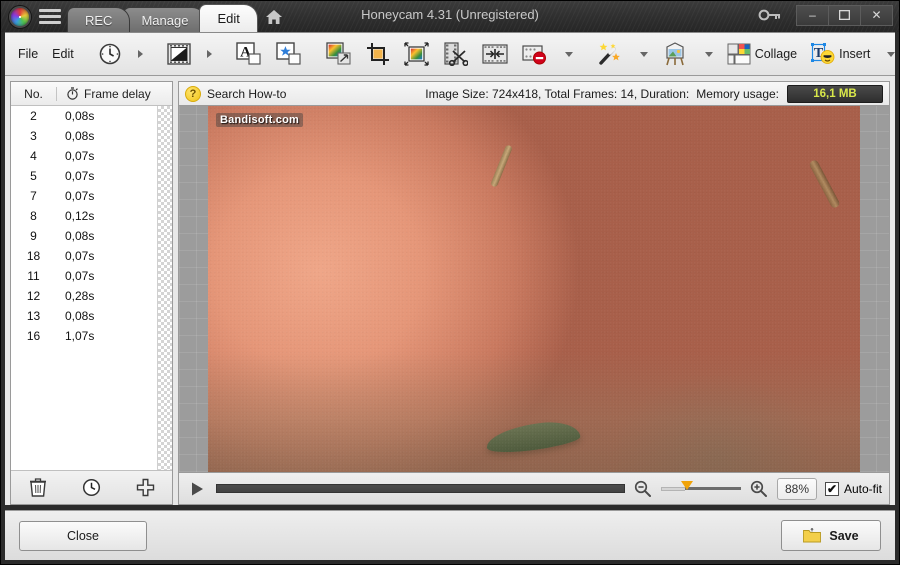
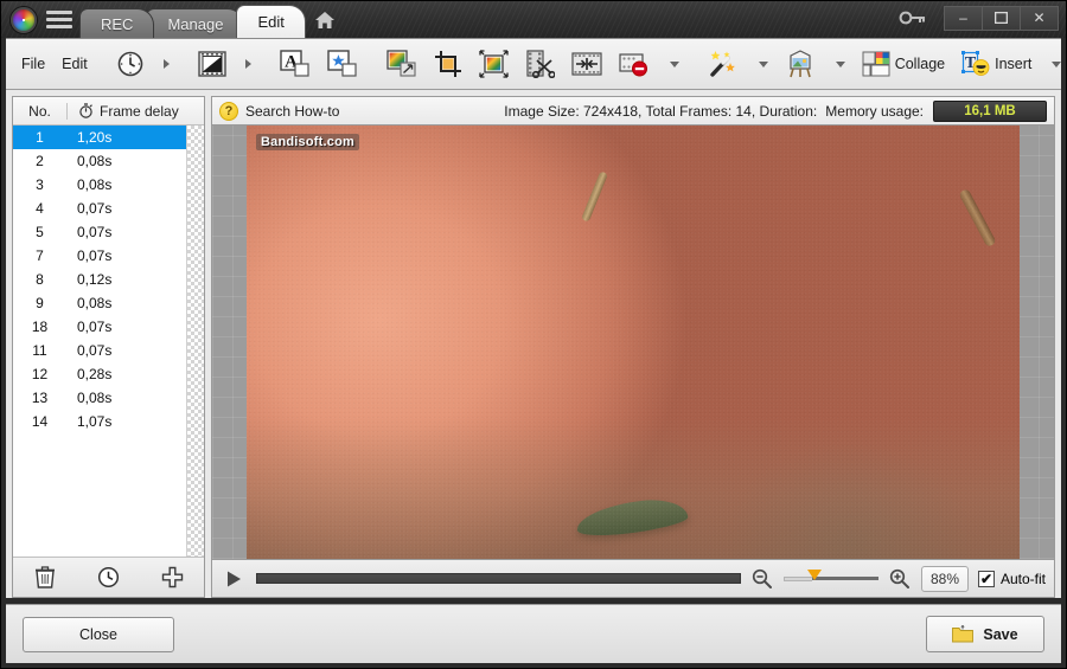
  REC
  Manage
  Edit
- Honeycam 4.31 (Unregistered)
  –
  ✕
  File
  Edit
  A
  Collage
  T
  Insert
  No.
  Frame delay
+ 1
+ 1,20s
  2
  0,08s
  3
  0,08s
  4
  0,07s
  5
  0,07s
  7
  0,07s
  8
  0,12s
  9
  0,08s
  18
  0,07s
  11
  0,07s
  12
  0,28s
  13
  0,08s
- 16
+ 14
  1,07s
  ?
  Search How-to
  Image Size: 724x418, Total Frames: 14, Duration:
  Memory usage:
  16,1 MB
  Bandisoft.com
  88%
  ✔
  Auto-fit
  Close
  Save
